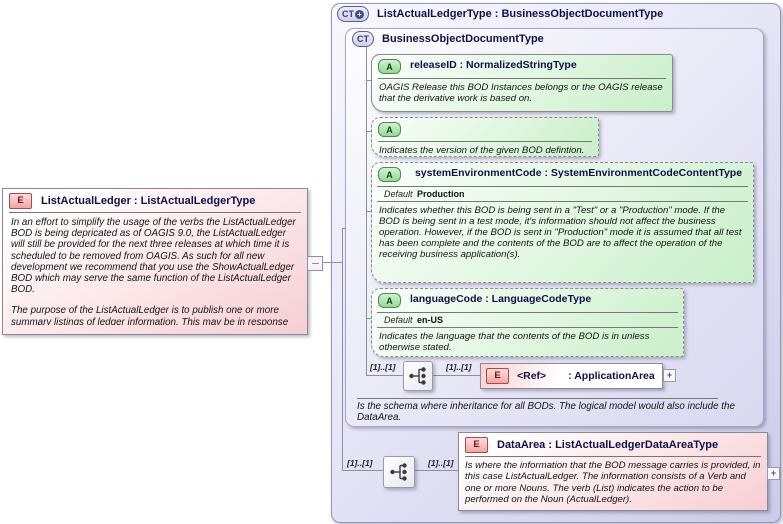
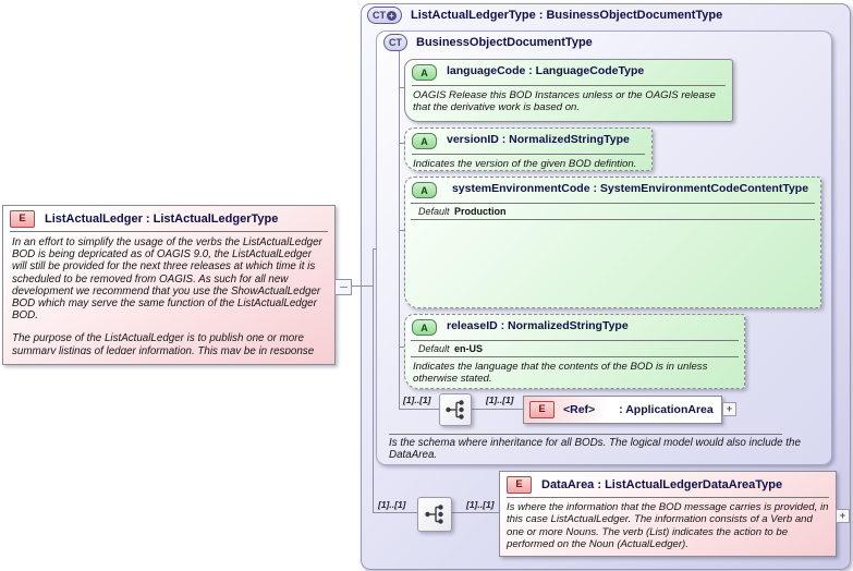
  E
  ListActualLedger : ListActualLedgerType
  In an effort to simplify the usage of the verbs the ListActualLedger BOD is being depricated as of OAGIS 9.0, the ListActualLedger will still be provided for the next three releases at which time it is scheduled to be removed from OAGIS. As such for all new development we recommend that you use the ShowActualLedger BOD which may serve the same function of the ListActualLedger BOD.
  CT
  +
  ListActualLedgerType : BusinessObjectDocumentType
  CT
  BusinessObjectDocumentType
  A
- releaseID : NormalizedStringType
+ languageCode : LanguageCodeType
- OAGIS Release this BOD Instances belongs or the OAGIS release that the derivative work is based on.
+ OAGIS Release this BOD Instances unless or the OAGIS release that the derivative work is based on.
  A
+ versionID : NormalizedStringType
  Indicates the version of the given BOD defintion.
  A
  systemEnvironmentCode : SystemEnvironmentCodeContentType
  Default
  Production
- Indicates whether this BOD is being sent in a "Test" or a "Production" mode. If the BOD is being sent in a test mode, it's information should not affect the business operation. However, if the BOD is sent in "Production" mode it is assumed that all test has been complete and the contents of the BOD are to affect the operation of the receiving business application(s).
  A
- languageCode : LanguageCodeType
+ releaseID : NormalizedStringType
  Default
  en-US
  Indicates the language that the contents of the BOD is in unless otherwise stated.
  [1]..[1]
  [1]..[1]
  E
  <Ref>
  : ApplicationArea
  +
  Is the schema where inheritance for all BODs. The logical model would also include the DataArea.
  [1]..[1]
  [1]..[1]
  E
  DataArea : ListActualLedgerDataAreaType
  Is where the information that the BOD message carries is provided, in this case ListActualLedger. The information consists of a Verb and one or more Nouns. The verb (List) indicates the action to be performed on the Noun (ActualLedger).
  +
